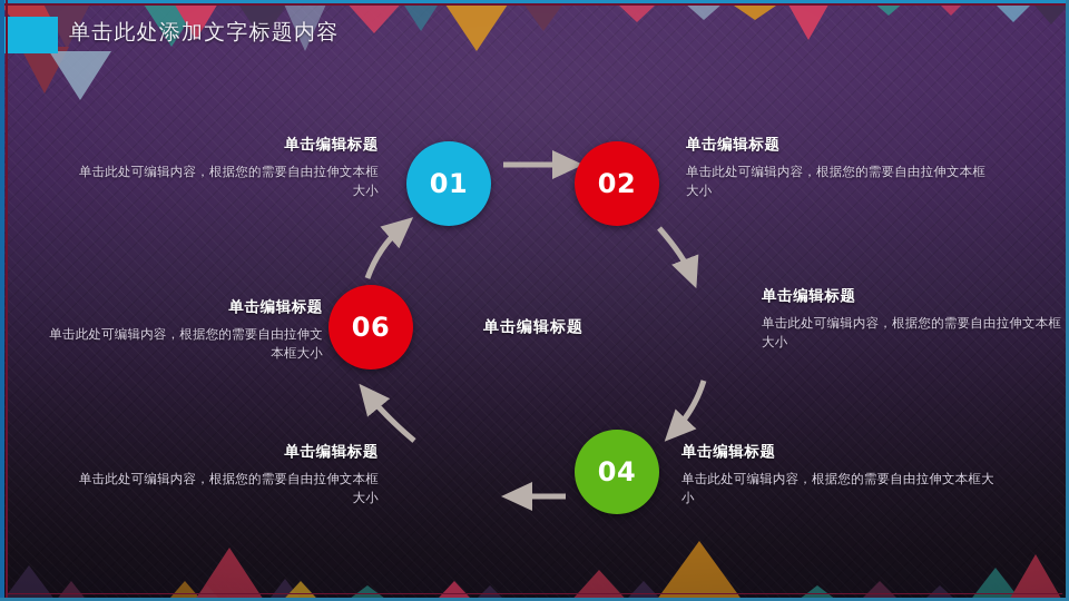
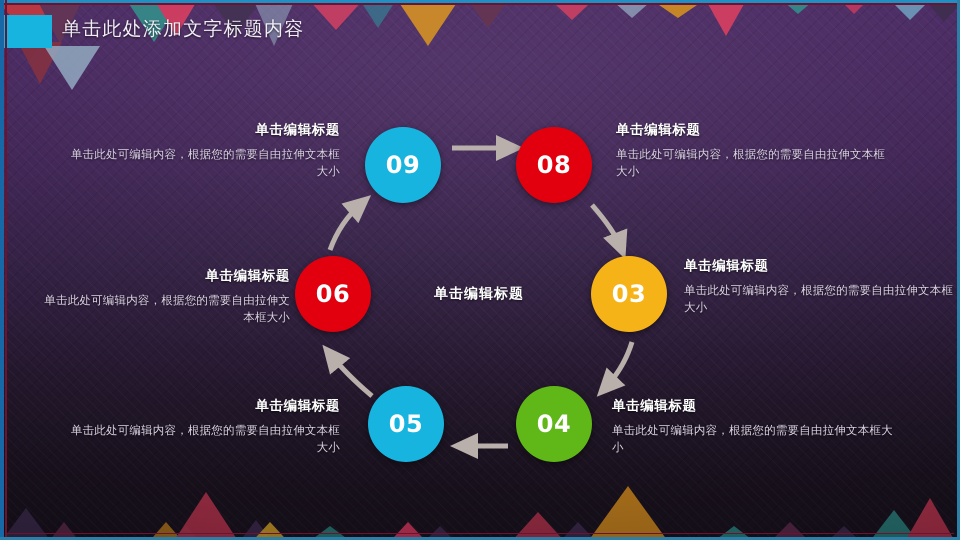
  单击此处添加文字标题内容
- 01
+ 09
- 02
+ 08
+ 03
  04
+ 05
  06
  单击编辑标题
  单击编辑标题
  单击此处可编辑内容，根据您的需要自由拉伸文本框大小
  单击编辑标题
  单击此处可编辑内容，根据您的需要自由拉伸文本框大小
  单击编辑标题
  单击此处可编辑内容，根据您的需要自由拉伸文本框大小
  单击编辑标题
  单击此处可编辑内容，根据您的需要自由拉伸文本框大小
  单击编辑标题
  单击此处可编辑内容，根据您的需要自由拉伸文本框大小
  单击编辑标题
  单击此处可编辑内容，根据您的需要自由拉伸文本框大小
